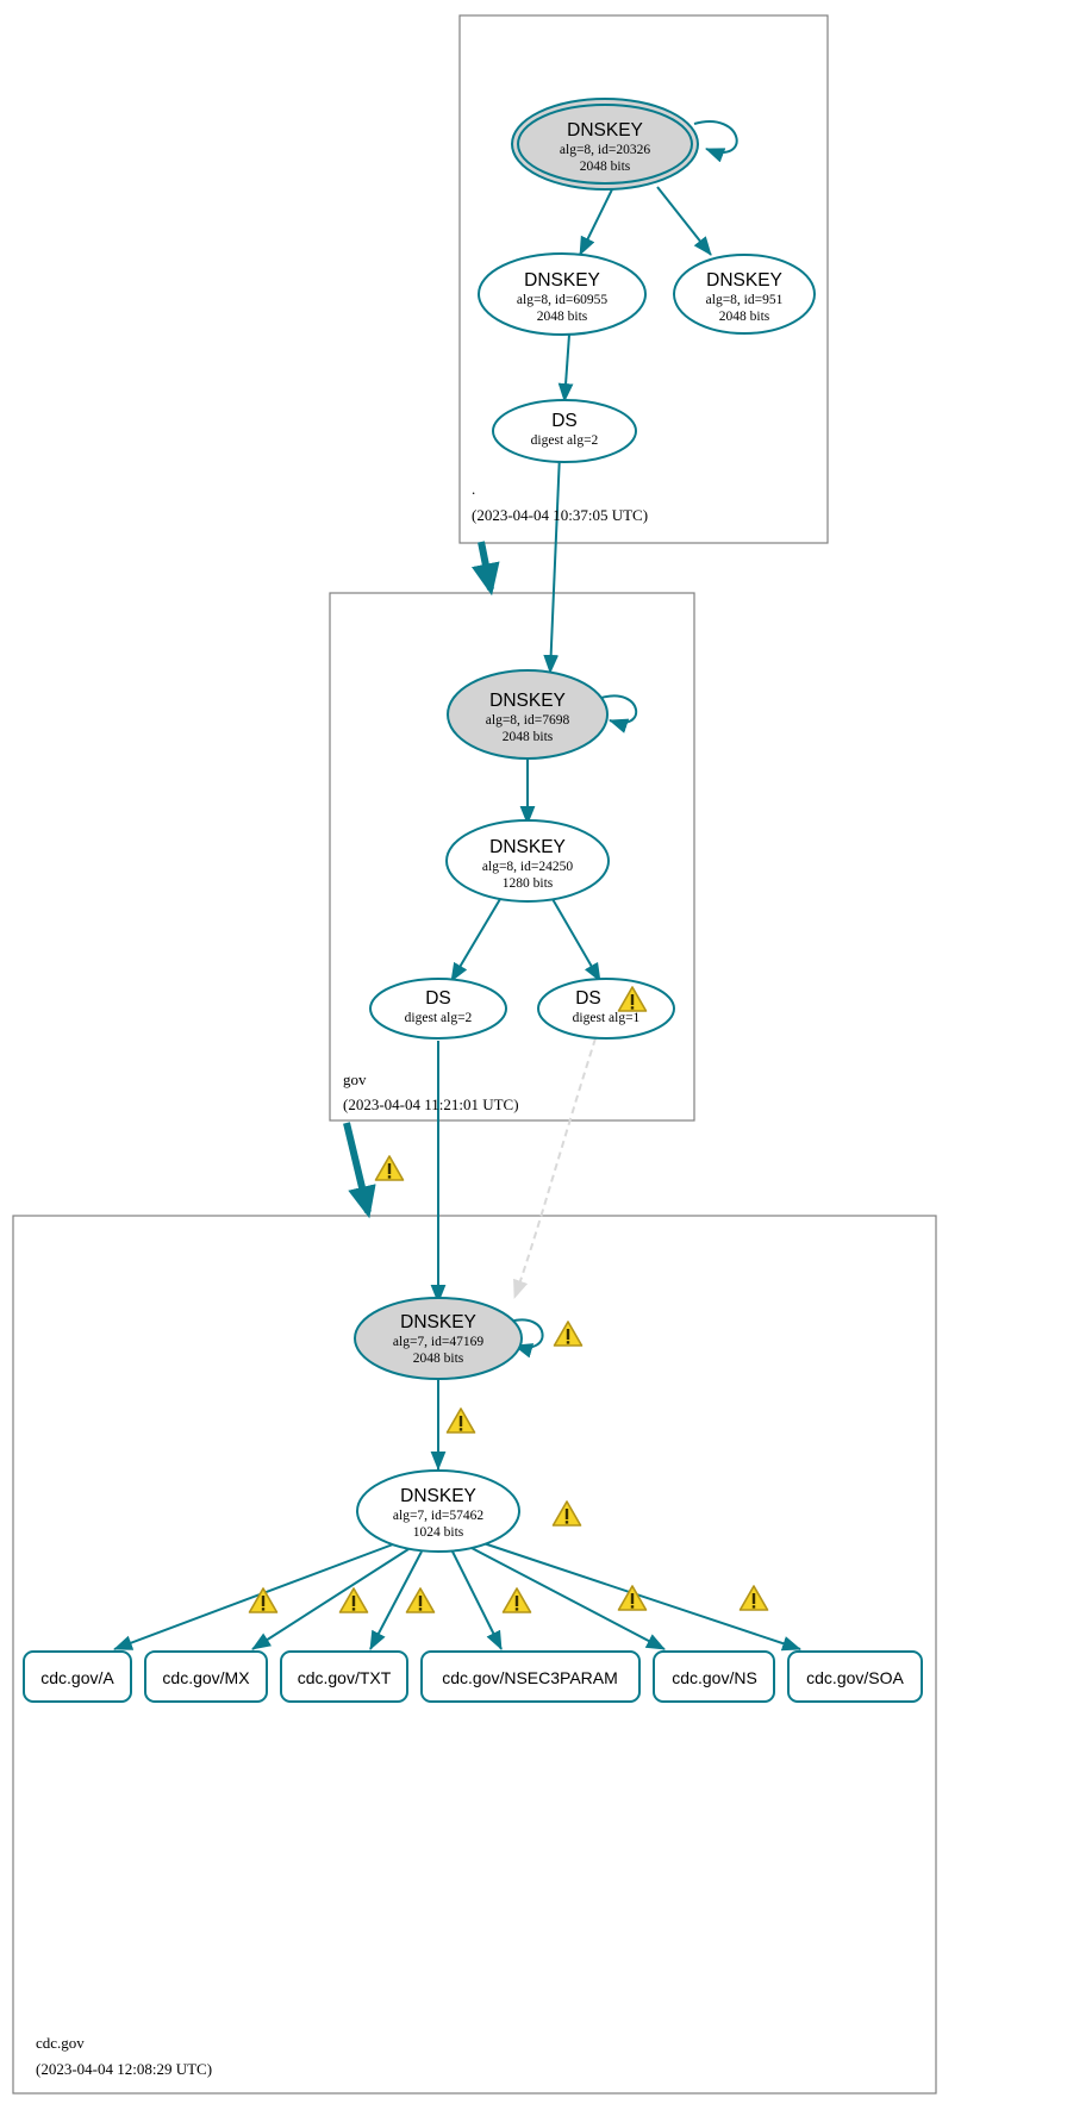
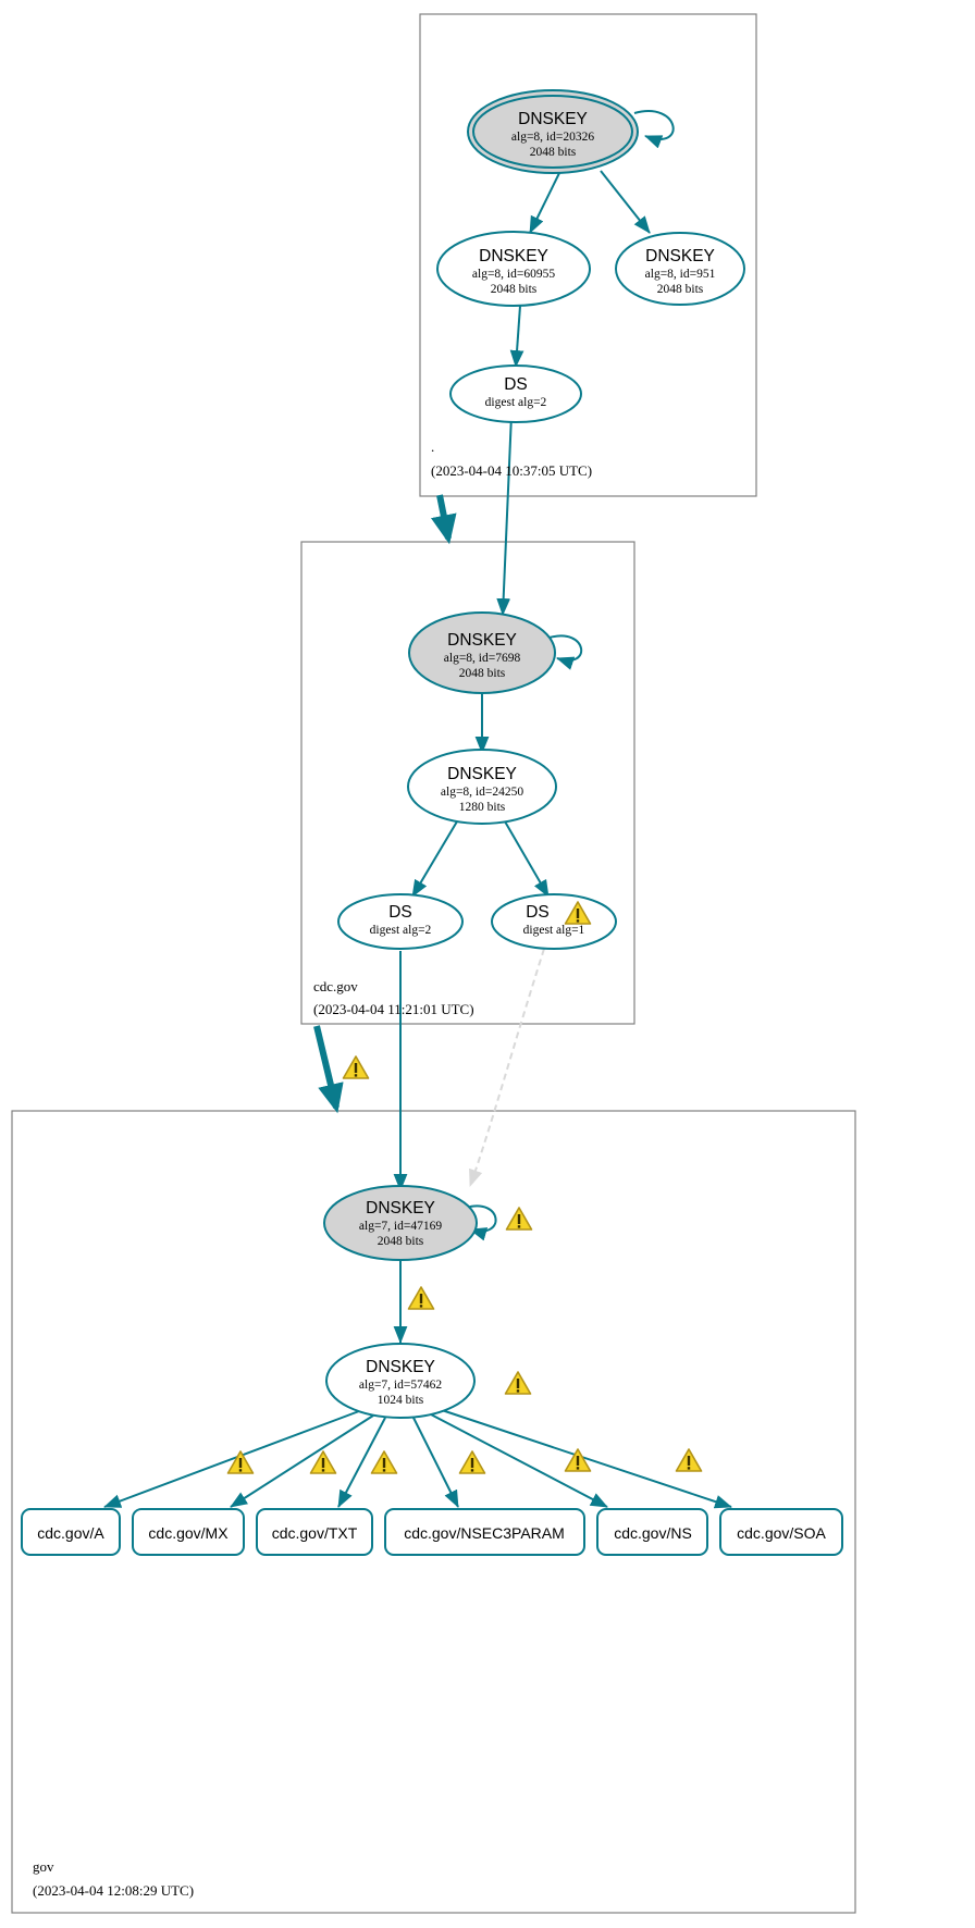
  DNSKEY
  alg=8, id=20326
  2048 bits
  DNSKEY
  alg=8, id=60955
  2048 bits
  DNSKEY
  alg=8, id=951
  2048 bits
  DS
  digest alg=2
  .
  (2023-04-04 10:37:05 UTC)
  DNSKEY
  alg=8, id=7698
  2048 bits
  DNSKEY
  alg=8, id=24250
  1280 bits
  DS
  digest alg=2
  DS
  digest alg=1
- gov
+ cdc.gov
  (2023-04-04 11:21:01 UTC)
  DNSKEY
  alg=7, id=47169
  2048 bits
  DNSKEY
  alg=7, id=57462
  1024 bits
  cdc.gov/A
  cdc.gov/MX
  cdc.gov/TXT
  cdc.gov/NSEC3PARAM
  cdc.gov/NS
  cdc.gov/SOA
- cdc.gov
+ gov
  (2023-04-04 12:08:29 UTC)
